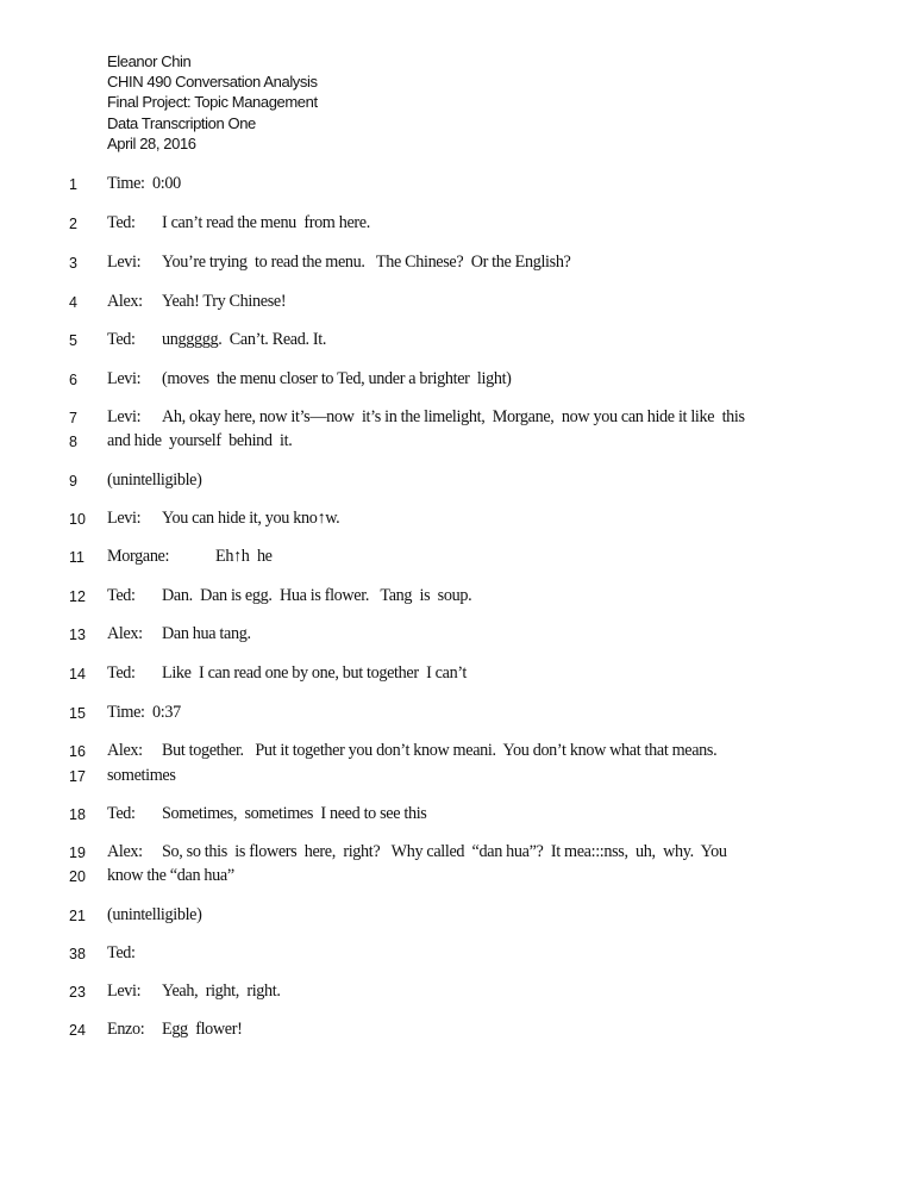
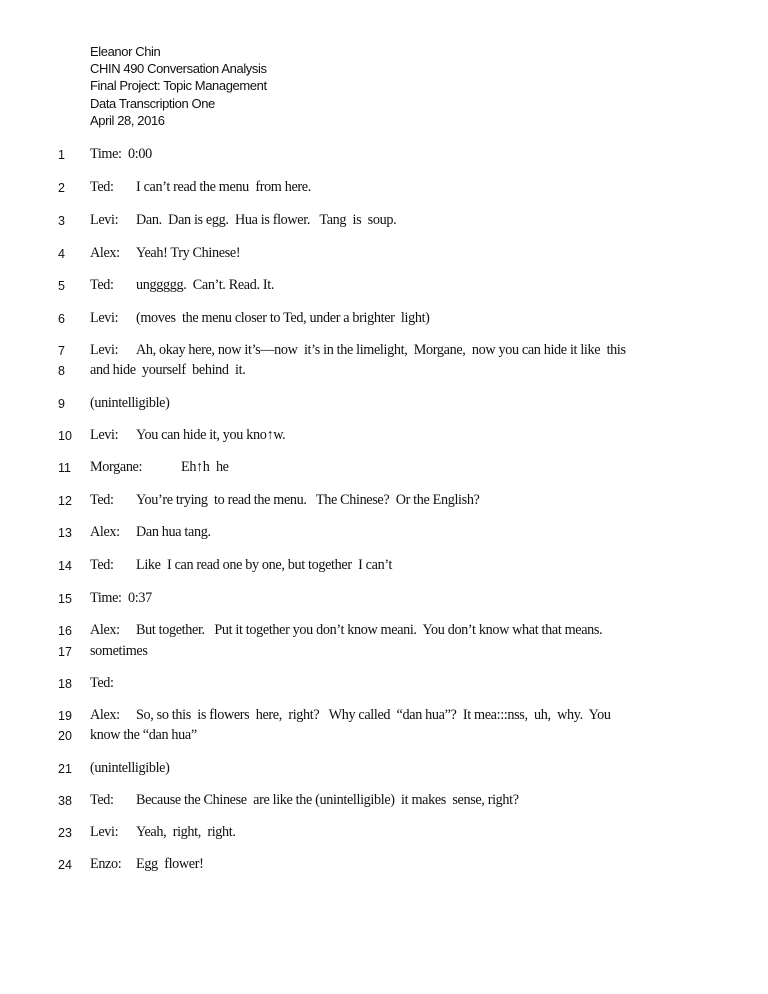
  Eleanor Chin
  CHIN 490 Conversation Analysis
  Final Project: Topic Management
  Data Transcription One
  April 28, 2016
  1
  Time: 0:00
  2
  Ted:
  I can’t read the menu from here.
  3
  Levi:
- You’re trying to read the menu. The Chinese? Or the English?
+ Dan. Dan is egg. Hua is flower. Tang is soup.
  4
  Alex:
  Yeah! Try Chinese!
  5
  Ted:
  unggggg. Can’t. Read. It.
  6
  Levi:
  (moves the menu closer to Ted, under a brighter light)
  7
  Levi:
  Ah, okay here, now it’s—now it’s in the limelight, Morgane, now you can hide it like this
  8
  and hide yourself behind it.
  9
  (unintelligible)
  10
  Levi:
  You can hide it, you kno↑w.
  11
  Morgane:
  Eh↑h he
  12
  Ted:
- Dan. Dan is egg. Hua is flower. Tang is soup.
+ You’re trying to read the menu. The Chinese? Or the English?
  13
  Alex:
  Dan hua tang.
  14
  Ted:
  Like I can read one by one, but together I can’t
  15
  Time: 0:37
  16
  Alex:
  But together. Put it together you don’t know meani. You don’t know what that means.
  17
  sometimes
  18
  Ted:
- Sometimes, sometimes I need to see this
  19
  Alex:
  So, so this is flowers here, right? Why called “dan hua”? It mea:::nss, uh, why. You
  20
  know the “dan hua”
  21
  (unintelligible)
  38
  Ted:
+ Because the Chinese are like the (unintelligible) it makes sense, right?
  23
  Levi:
  Yeah, right, right.
  24
  Enzo:
  Egg flower!
